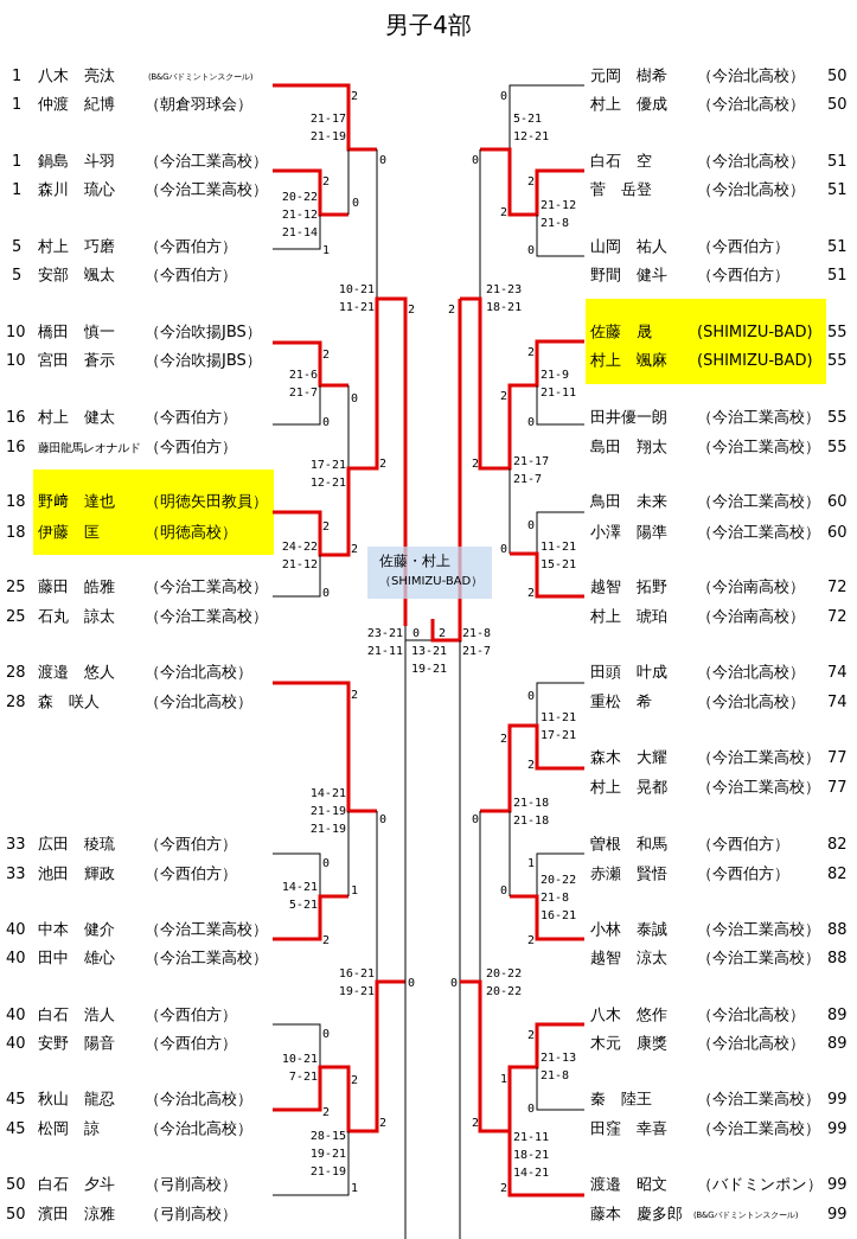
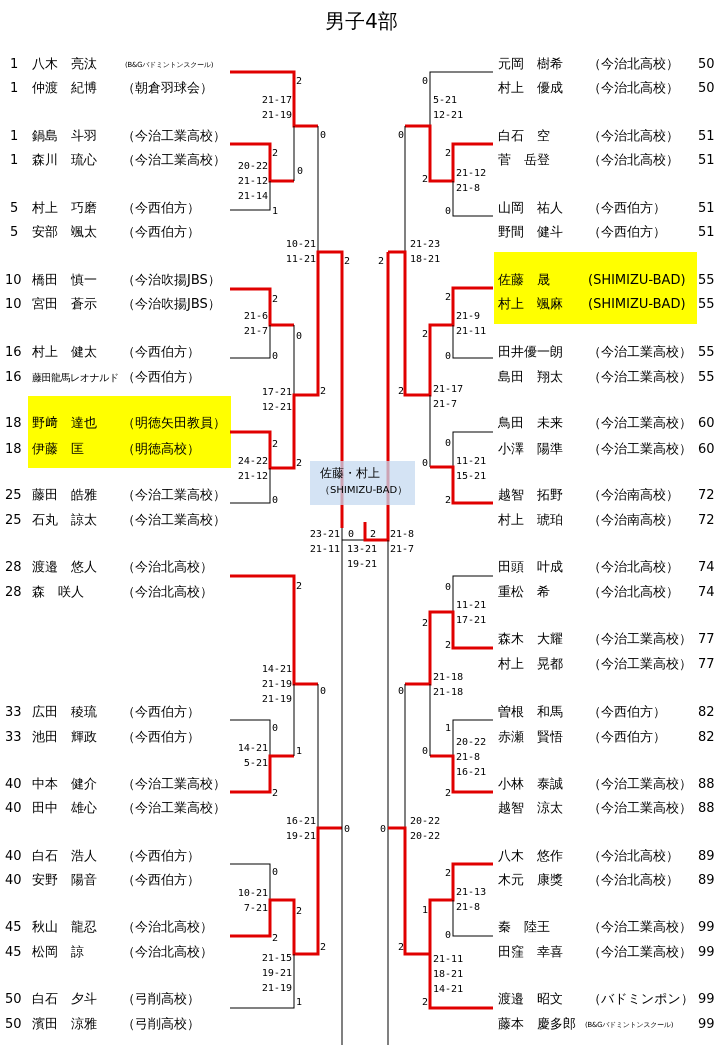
  男子4部
  1
  八木 亮汰
  (B&Gバドミントンスクール)
  1
  仲渡 紀博
  （朝倉羽球会）
  1
  鍋島 斗羽
  （今治工業高校）
  1
  森川 琉心
  （今治工業高校）
  5
  村上 巧磨
  （今西伯方）
  5
  安部 颯太
  （今西伯方）
  10
  橋田 慎一
  （今治吹揚JBS）
  10
  宮田 蒼示
  （今治吹揚JBS）
  16
  村上 健太
  （今西伯方）
  16
  藤田龍馬レオナルド
  （今西伯方）
  18
  野﨑 達也
  （明徳矢田教員）
  18
  伊藤 匡
  （明徳高校）
  25
  藤田 皓雅
  （今治工業高校）
  25
  石丸 諒太
  （今治工業高校）
  28
  渡邉 悠人
  （今治北高校）
  28
  森 咲人
  （今治北高校）
  33
  広田 稜琉
  （今西伯方）
  33
  池田 輝政
  （今西伯方）
  40
  中本 健介
  （今治工業高校）
  40
  田中 雄心
  （今治工業高校）
  40
  白石 浩人
  （今西伯方）
  40
  安野 陽音
  （今西伯方）
  45
  秋山 龍忍
  （今治北高校）
  45
  松岡 諒
  （今治北高校）
  50
  白石 夕斗
  （弓削高校）
  50
  濱田 涼雅
  （弓削高校）
  50
  元岡 樹希
  （今治北高校）
  50
  村上 優成
  （今治北高校）
  51
  白石 空
  （今治北高校）
  51
  菅 岳登
  （今治北高校）
  51
  山岡 祐人
  （今西伯方）
  51
  野間 健斗
  （今西伯方）
  55
  佐藤 晟
  (SHIMIZU-BAD)
  55
  村上 颯麻
  (SHIMIZU-BAD)
  55
  田井優一朗
  （今治工業高校）
  55
  島田 翔太
  （今治工業高校）
  60
  鳥田 未来
  （今治工業高校）
  60
  小澤 陽準
  （今治工業高校）
  72
  越智 拓野
  （今治南高校）
  72
  村上 琥珀
  （今治南高校）
  74
  田頭 叶成
  （今治北高校）
  74
  重松 希
  （今治北高校）
  77
  森木 大耀
  （今治工業高校）
  77
  村上 晃都
  （今治工業高校）
  82
  曽根 和馬
  （今西伯方）
  82
  赤瀬 賢悟
  （今西伯方）
  88
  小林 泰誠
  （今治工業高校）
  88
  越智 涼太
  （今治工業高校）
  89
  八木 悠作
  （今治北高校）
  89
  木元 康獎
  （今治北高校）
  99
  秦 陸王
  （今治工業高校）
  99
  田窪 幸喜
  （今治工業高校）
  99
  渡邉 昭文
  （バドミンポン）
  99
  藤本 慶多郎
  (B&Gバドミントンスクール)
  2
  21-17
  21-19
  2
  20-22
  21-12
  21-14
  1
  0
  0
  2
  21-6
  21-7
  0
  0
  2
  24-22
  21-12
  0
  2
  17-21
  12-21
  2
  10-21
  11-21
  2
  2
  14-21
  21-19
  21-19
  0
  0
  14-21
  5-21
  2
  1
  0
  10-21
  7-21
  2
  2
- 28-15
+ 21-15
  19-21
  21-19
  1
  2
  16-21
  19-21
  0
  23-21
  21-11
  0
  2
  13-21
  19-21
  0
  5-21
  12-21
  2
  21-12
  21-8
  0
  2
  0
  2
  21-9
  21-11
  0
  2
  21-17
  21-7
  2
  21-23
  18-21
  2
  0
  11-21
  15-21
  2
  0
  21-8
  21-7
  0
  11-21
  17-21
  2
  2
  21-18
  21-18
  0
  1
  20-22
  21-8
  16-21
  2
  0
  20-22
  20-22
  0
  2
  21-13
  21-8
  0
  1
  21-11
  18-21
  14-21
  2
  2
  佐藤・村上
  （SHIMIZU-BAD）
